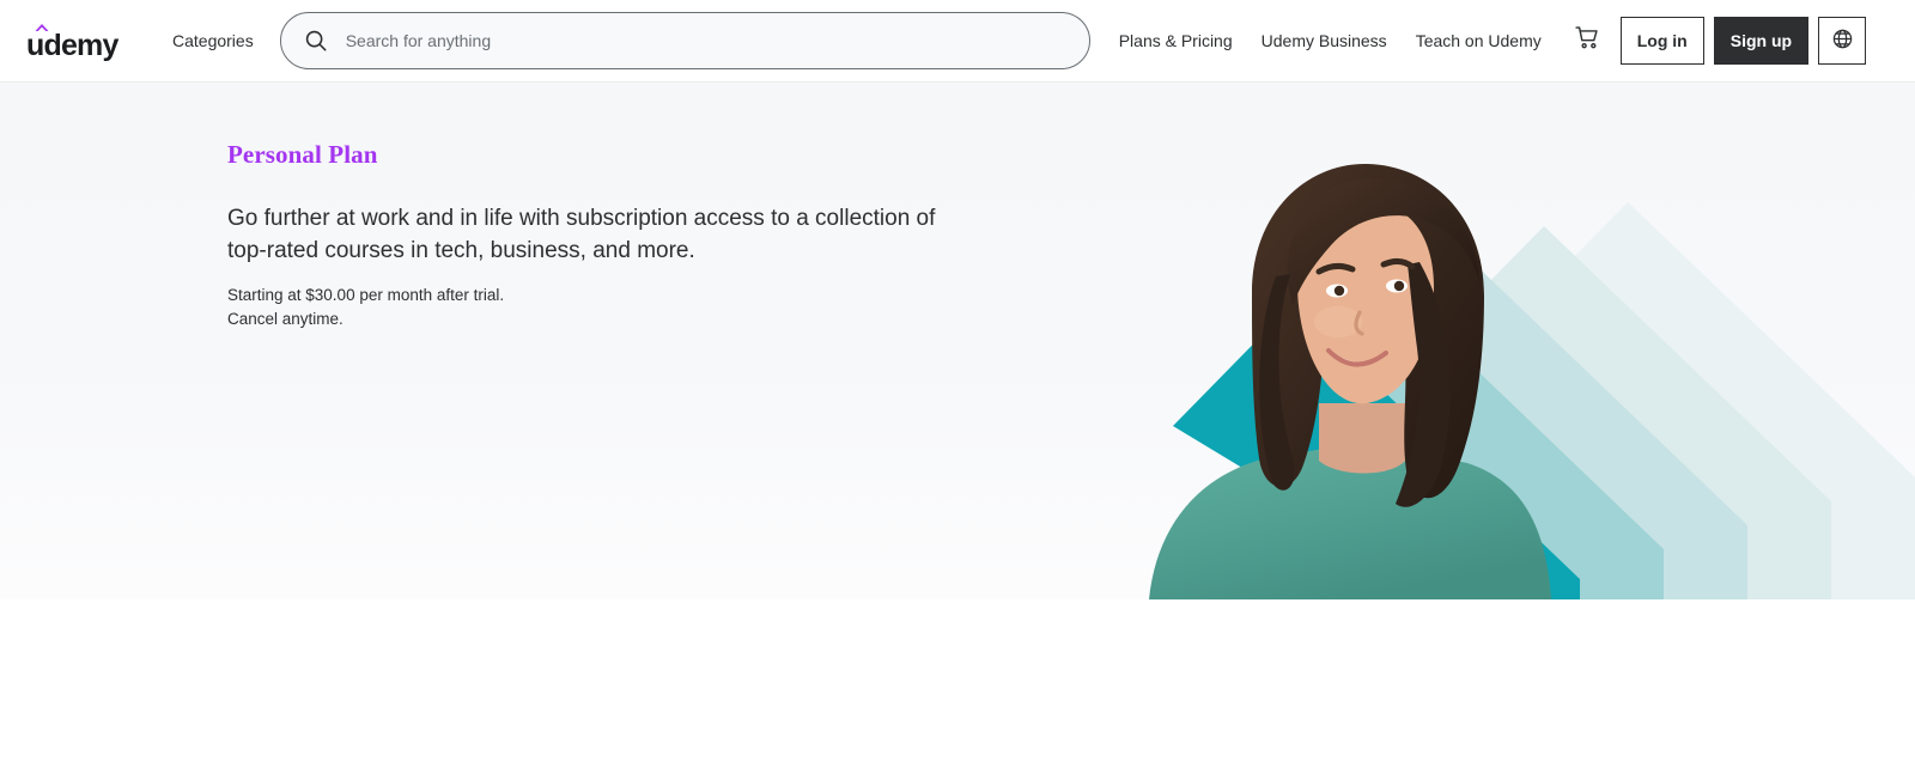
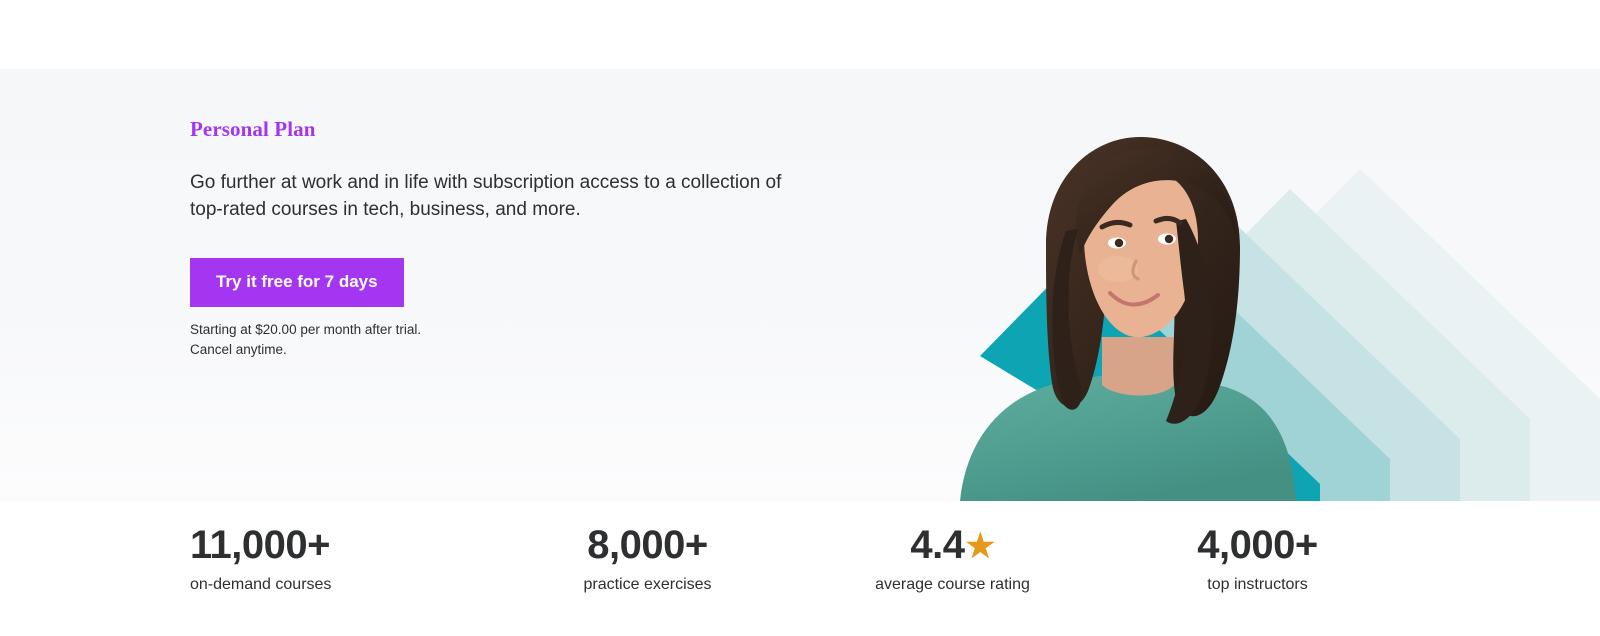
- udemy
- Categories
- Search for anything
- Plans & Pricing
- Udemy Business
- Teach on Udemy
- Log in
- Sign up
  Personal Plan
  Go further at work and in life with subscription access to a collection of top-rated courses in tech, business, and more.
+ Try it free for 7 days
- Starting at $30.00 per month after trial.
+ Starting at $20.00 per month after trial.
  Cancel anytime.
+ 11,000+
+ on-demand courses
+ 8,000+
+ practice exercises
+ 4.4
+ ★
+ average course rating
+ 4,000+
+ top instructors
